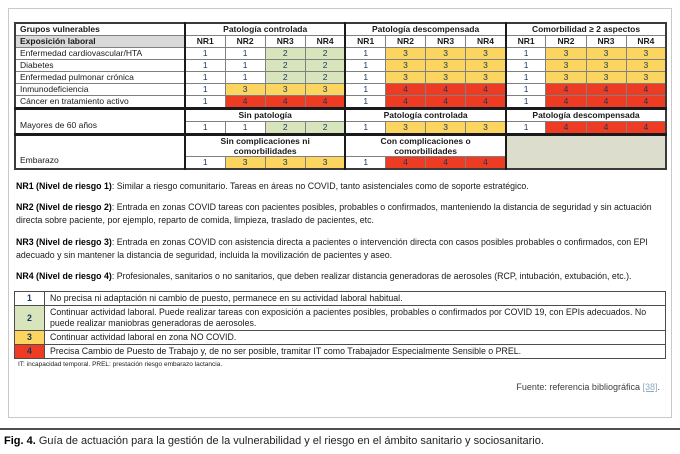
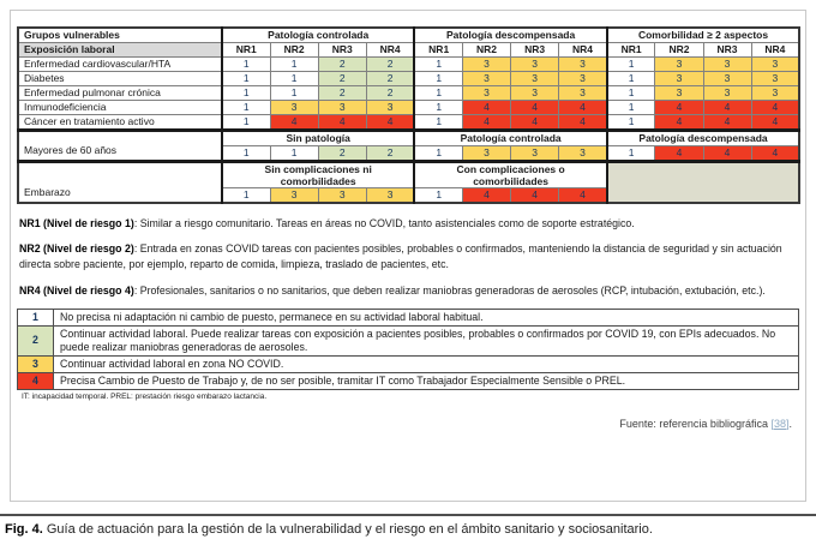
  Grupos vulnerables	Patología controlada	Patología descompensada	Comorbilidad ≥ 2 aspectos
  Exposición laboral	NR1	NR2	NR3	NR4	NR1	NR2	NR3	NR4	NR1	NR2	NR3	NR4
  Enfermedad cardiovascular/HTA	1	1	2	2	1	3	3	3	1	3	3	3
  Diabetes	1	1	2	2	1	3	3	3	1	3	3	3
  Enfermedad pulmonar crónica	1	1	2	2	1	3	3	3	1	3	3	3
  Inmunodeficiencia	1	3	3	3	1	4	4	4	1	4	4	4
  Cáncer en tratamiento activo	1	4	4	4	1	4	4	4	1	4	4	4
  Mayores de 60 años	Sin patología	Patología controlada	Patología descompensada
  1	1	2	2	1	3	3	3	1	4	4	4
  Embarazo	Sin complicaciones ni comorbilidades	Con complicaciones o comorbilidades
  1	3	3	3	1	4	4	4
  NR1 (Nivel de riesgo 1): Similar a riesgo comunitario. Tareas en áreas no COVID, tanto asistenciales como de soporte estratégico.
  NR2 (Nivel de riesgo 2): Entrada en zonas COVID tareas con pacientes posibles, probables o confirmados, manteniendo la distancia de seguridad y sin actuación directa sobre paciente, por ejemplo, reparto de comida, limpieza, traslado de pacientes, etc.
- NR3 (Nivel de riesgo 3): Entrada en zonas COVID con asistencia directa a pacientes o intervención directa con casos posibles probables o confirmados, con EPI adecuado y sin mantener la distancia de seguridad, incluida la movilización de pacientes y aseo.
- NR4 (Nivel de riesgo 4): Profesionales, sanitarios o no sanitarios, que deben realizar distancia generadoras de aerosoles (RCP, intubación, extubación, etc.).
+ NR4 (Nivel de riesgo 4): Profesionales, sanitarios o no sanitarios, que deben realizar maniobras generadoras de aerosoles (RCP, intubación, extubación, etc.).
  1	No precisa ni adaptación ni cambio de puesto, permanece en su actividad laboral habitual.
  2	Continuar actividad laboral. Puede realizar tareas con exposición a pacientes posibles, probables o confirmados por COVID 19, con EPIs adecuados. No puede realizar maniobras generadoras de aerosoles.
  3	Continuar actividad laboral en zona NO COVID.
  4	Precisa Cambio de Puesto de Trabajo y, de no ser posible, tramitar IT como Trabajador Especialmente Sensible o PREL.
  Fuente: referencia bibliográfica [38].
  Fig. 4. Guía de actuación para la gestión de la vulnerabilidad y el riesgo en el ámbito sanitario y sociosanitario.
